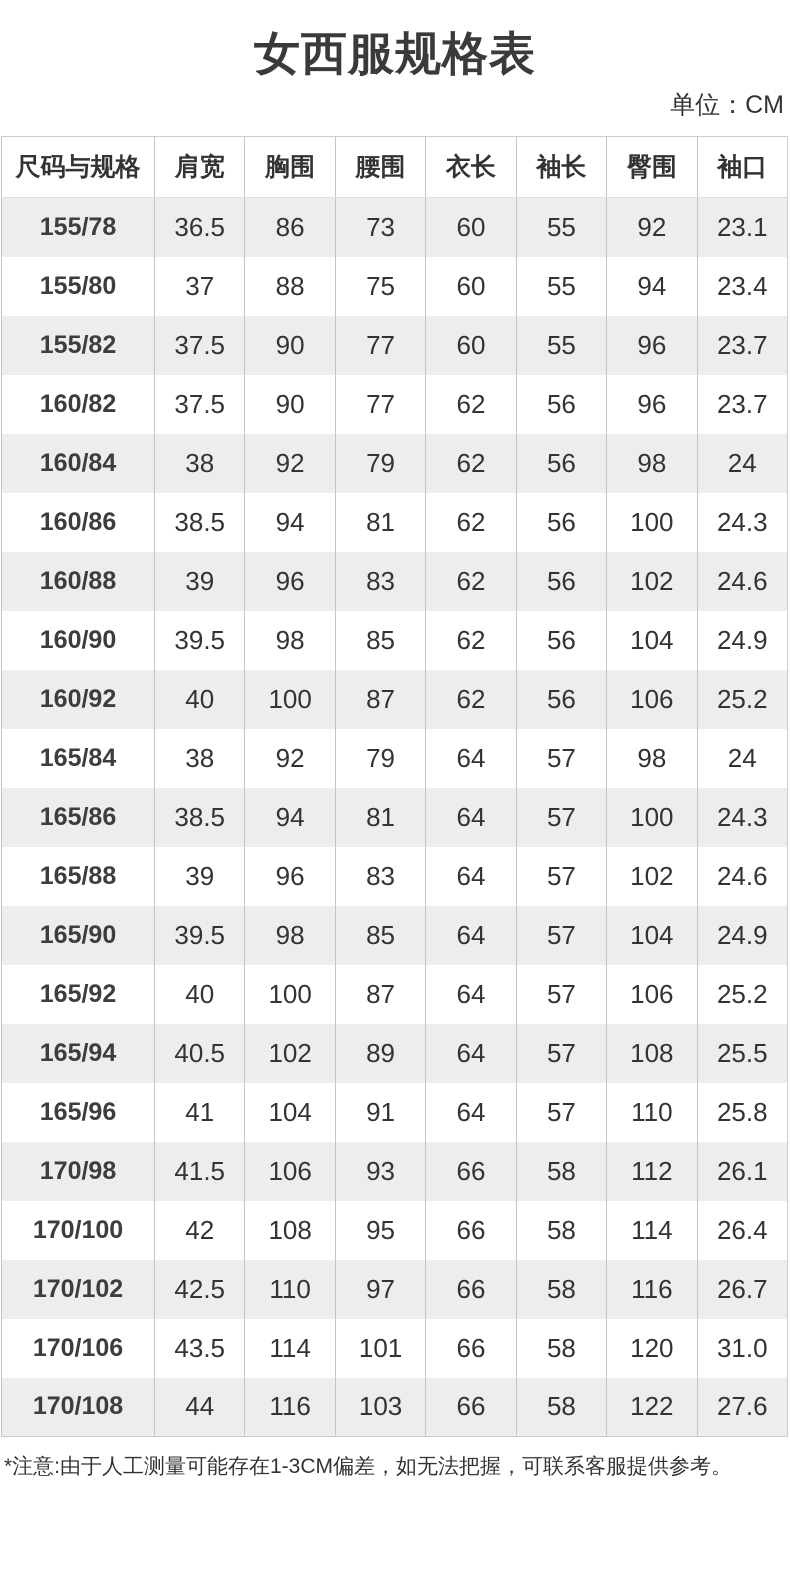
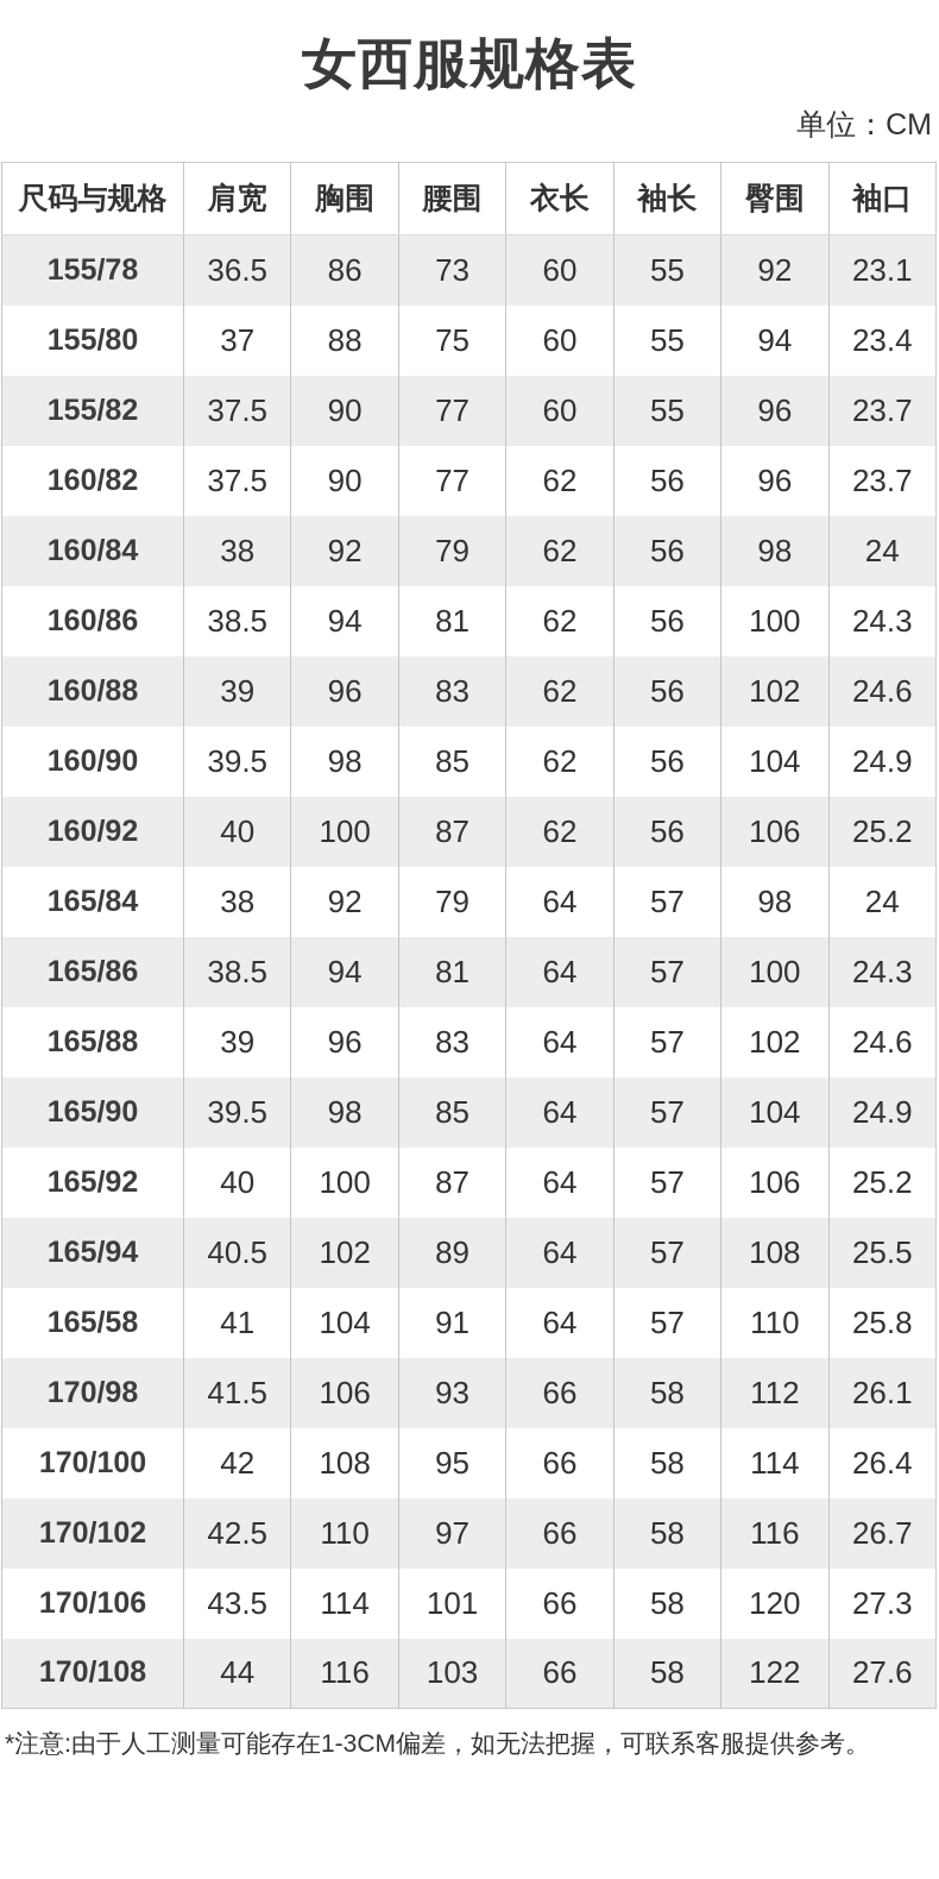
  女西服规格表
  单位：CM
  尺码与规格	肩宽	胸围	腰围	衣长	袖长	臀围	袖口
  155/78	36.5	86	73	60	55	92	23.1
  155/80	37	88	75	60	55	94	23.4
  155/82	37.5	90	77	60	55	96	23.7
  160/82	37.5	90	77	62	56	96	23.7
  160/84	38	92	79	62	56	98	24
  160/86	38.5	94	81	62	56	100	24.3
  160/88	39	96	83	62	56	102	24.6
  160/90	39.5	98	85	62	56	104	24.9
  160/92	40	100	87	62	56	106	25.2
  165/84	38	92	79	64	57	98	24
  165/86	38.5	94	81	64	57	100	24.3
  165/88	39	96	83	64	57	102	24.6
  165/90	39.5	98	85	64	57	104	24.9
  165/92	40	100	87	64	57	106	25.2
  165/94	40.5	102	89	64	57	108	25.5
- 165/96	41	104	91	64	57	110	25.8
+ 165/58	41	104	91	64	57	110	25.8
  170/98	41.5	106	93	66	58	112	26.1
  170/100	42	108	95	66	58	114	26.4
  170/102	42.5	110	97	66	58	116	26.7
- 170/106	43.5	114	101	66	58	120	31.0
+ 170/106	43.5	114	101	66	58	120	27.3
  170/108	44	116	103	66	58	122	27.6
  *注意:由于人工测量可能存在1-3CM偏差，如无法把握，可联系客服提供参考。
